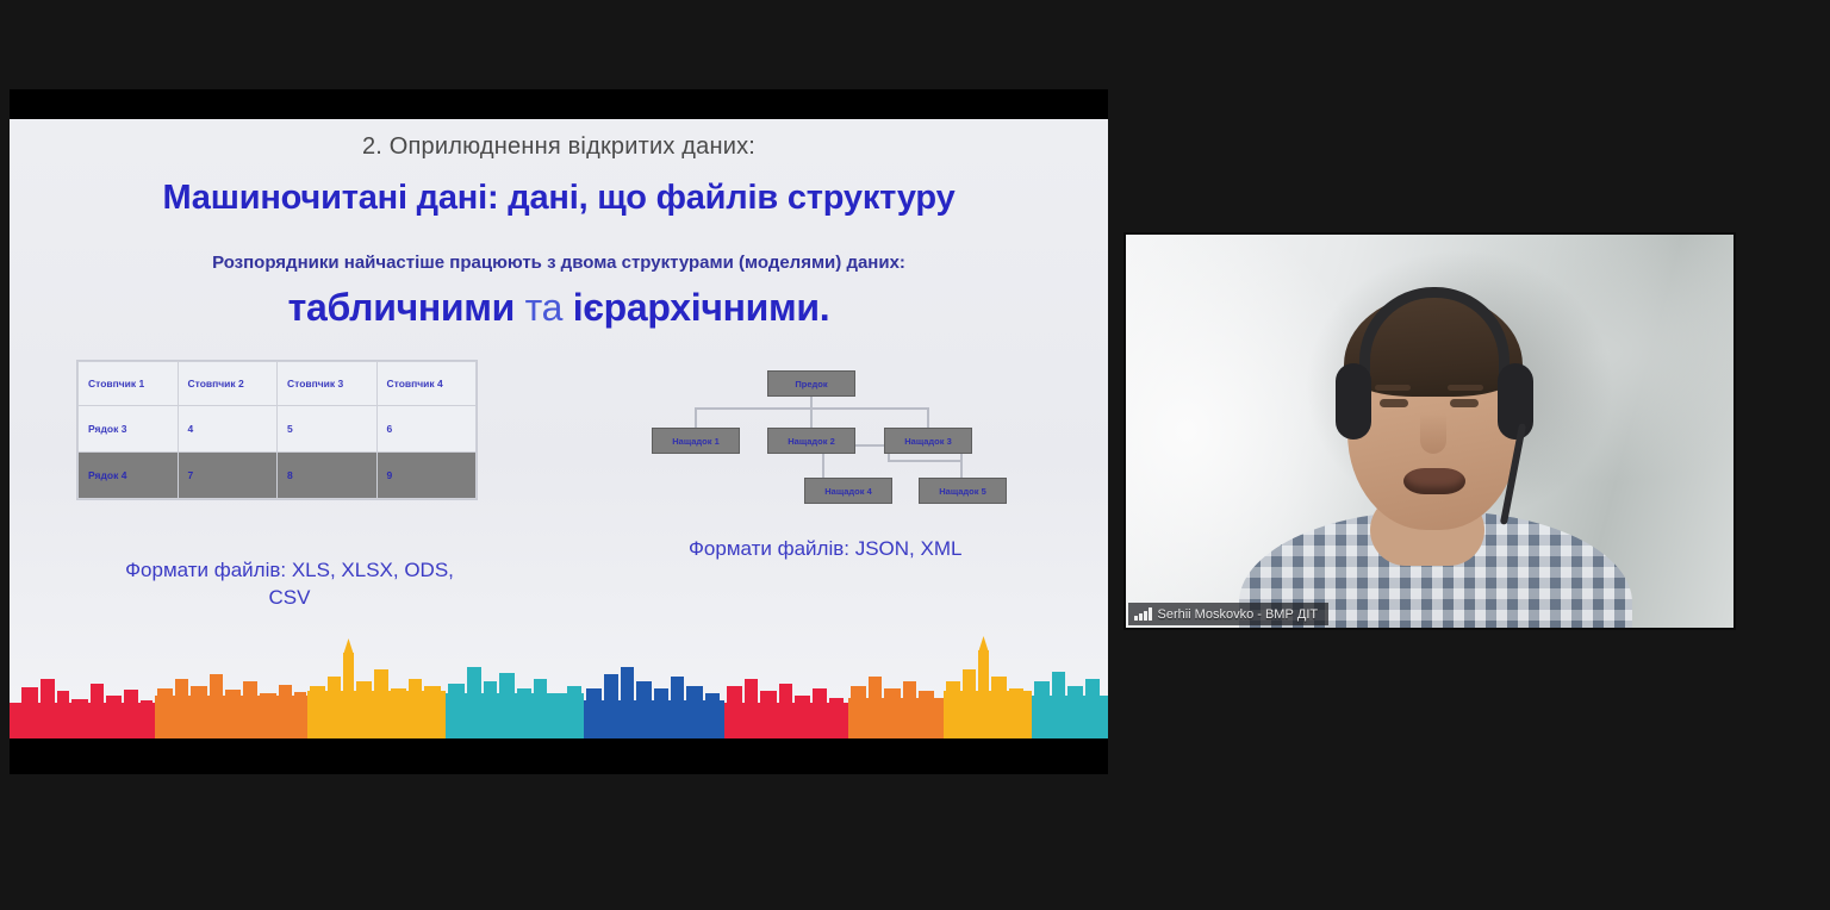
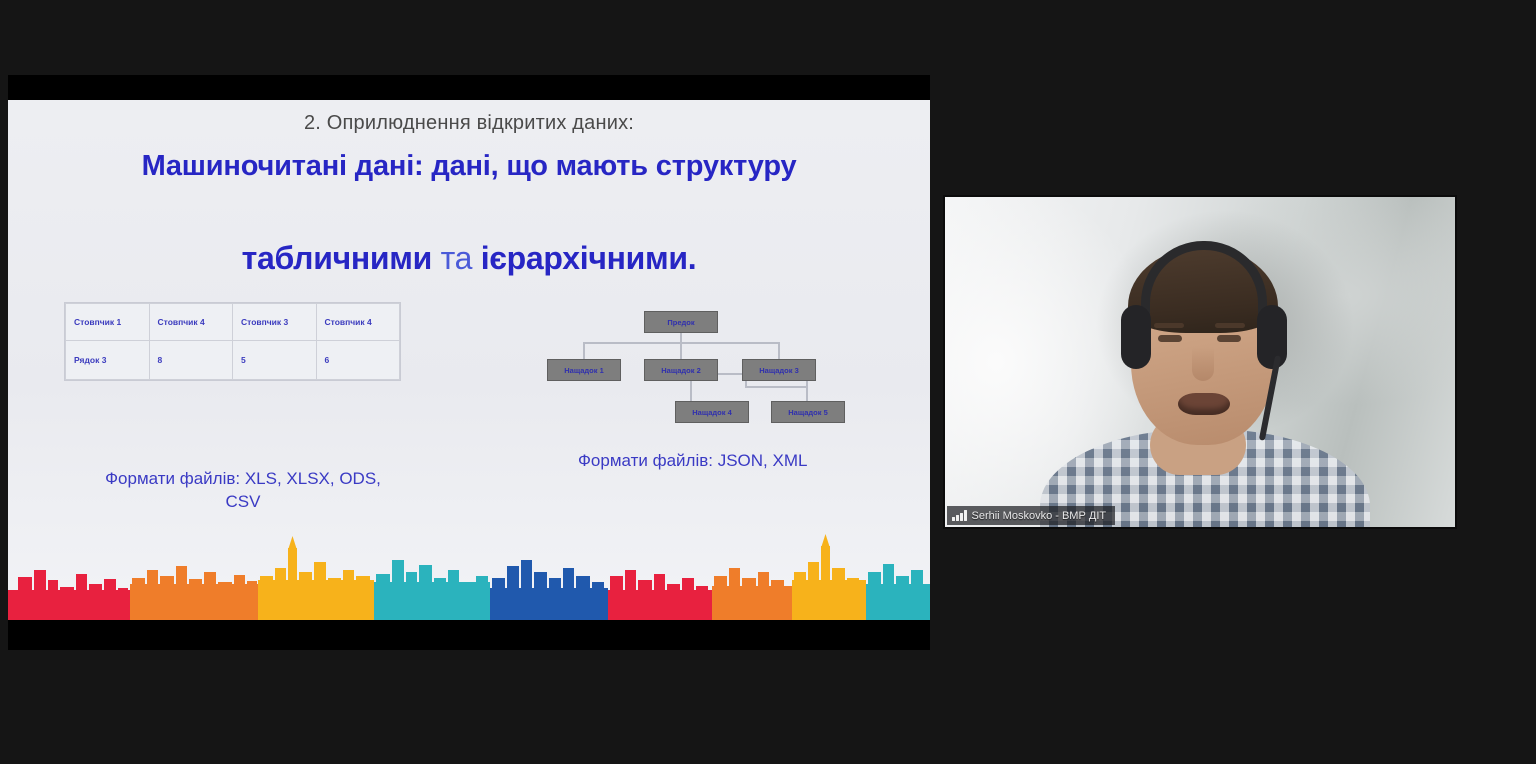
  2. Оприлюднення відкритих даних:
- Машиночитані дані: дані, що файлів структуру
+ Машиночитані дані: дані, що мають структуру
- Розпорядники найчастіше працюють з двома структурами (моделями) даних:
  табличними та ієрархічними.
- Стовпчик 1	Стовпчик 2	Стовпчик 3	Стовпчик 4
+ Стовпчик 1	Стовпчик 4	Стовпчик 3	Стовпчик 4
- Рядок 3	4	5	6
+ Рядок 3	8	5	6
- Рядок 4	7	8	9
  Формати файлів: XLS, XLSX, ODS, CSV
  Предок
  Нащадок 1
  Нащадок 2
  Нащадок 3
  Нащадок 4
  Нащадок 5
  Формати файлів: JSON, XML
  Serhii Moskovko - ВМР ДІТ
